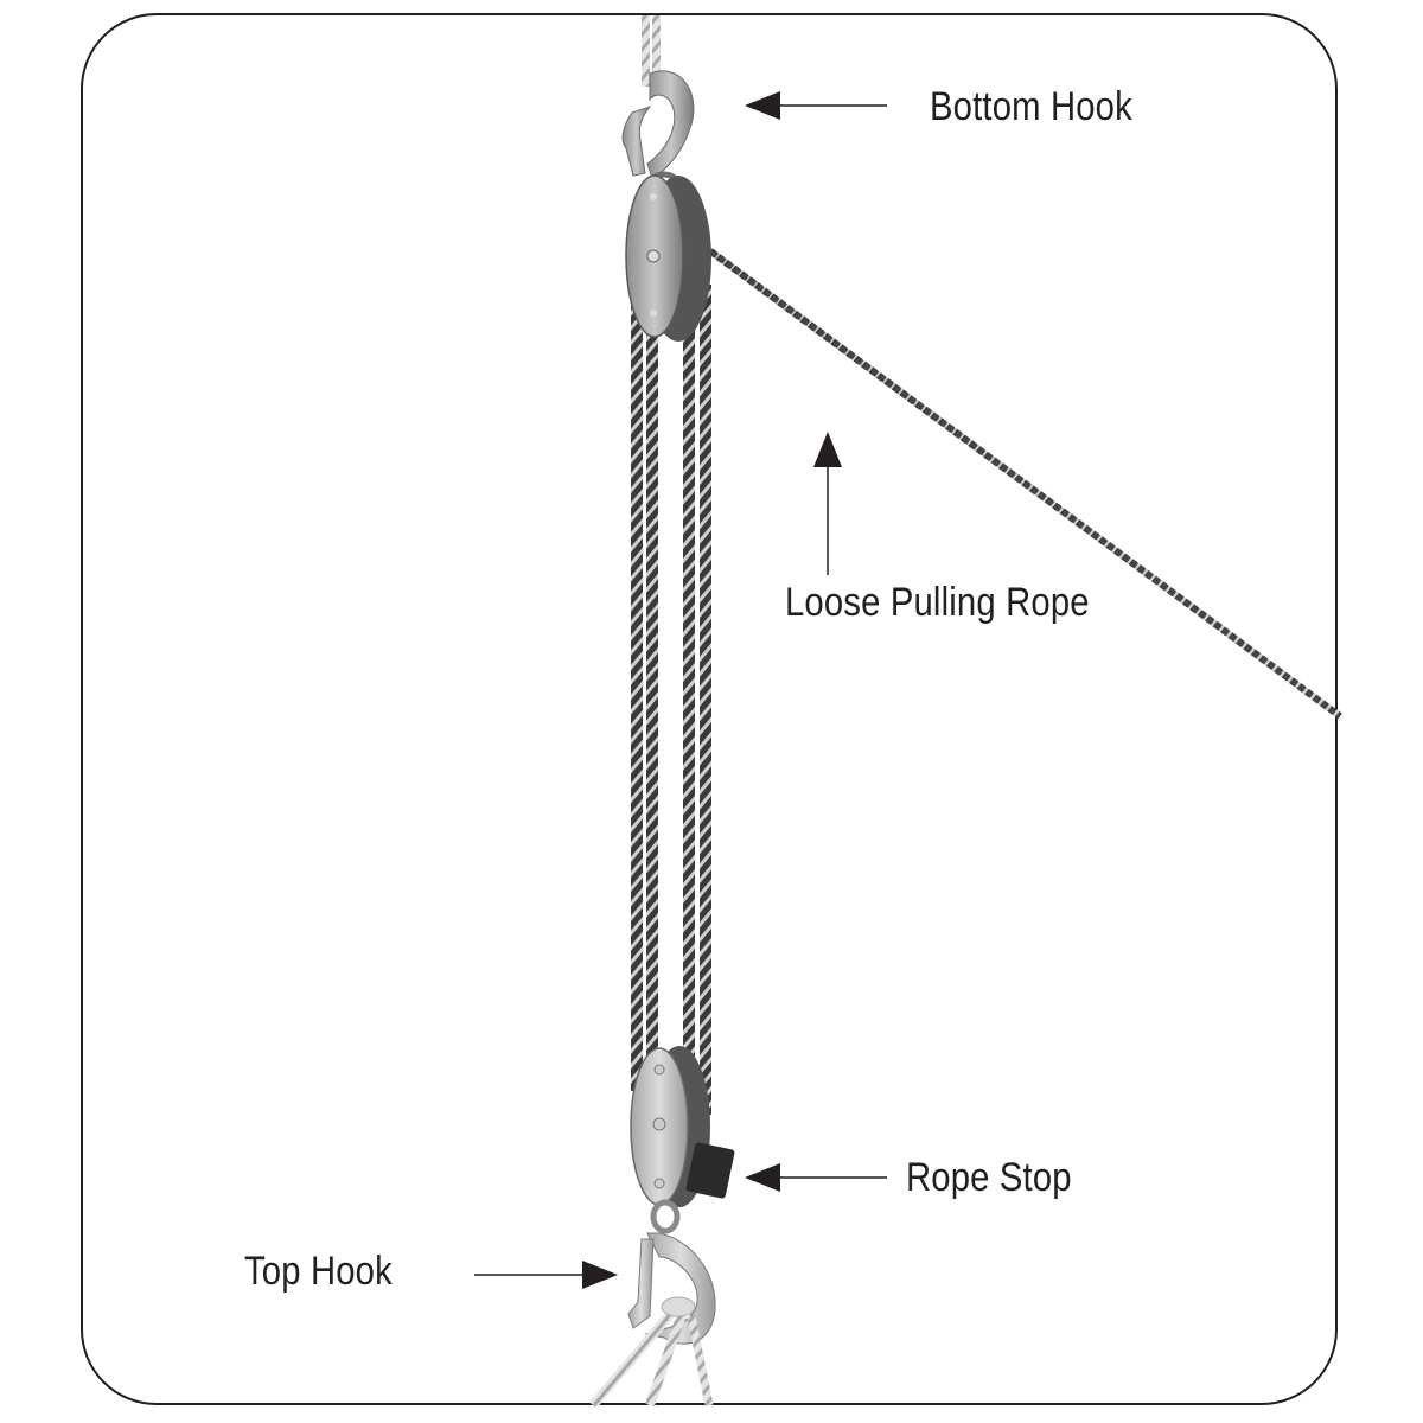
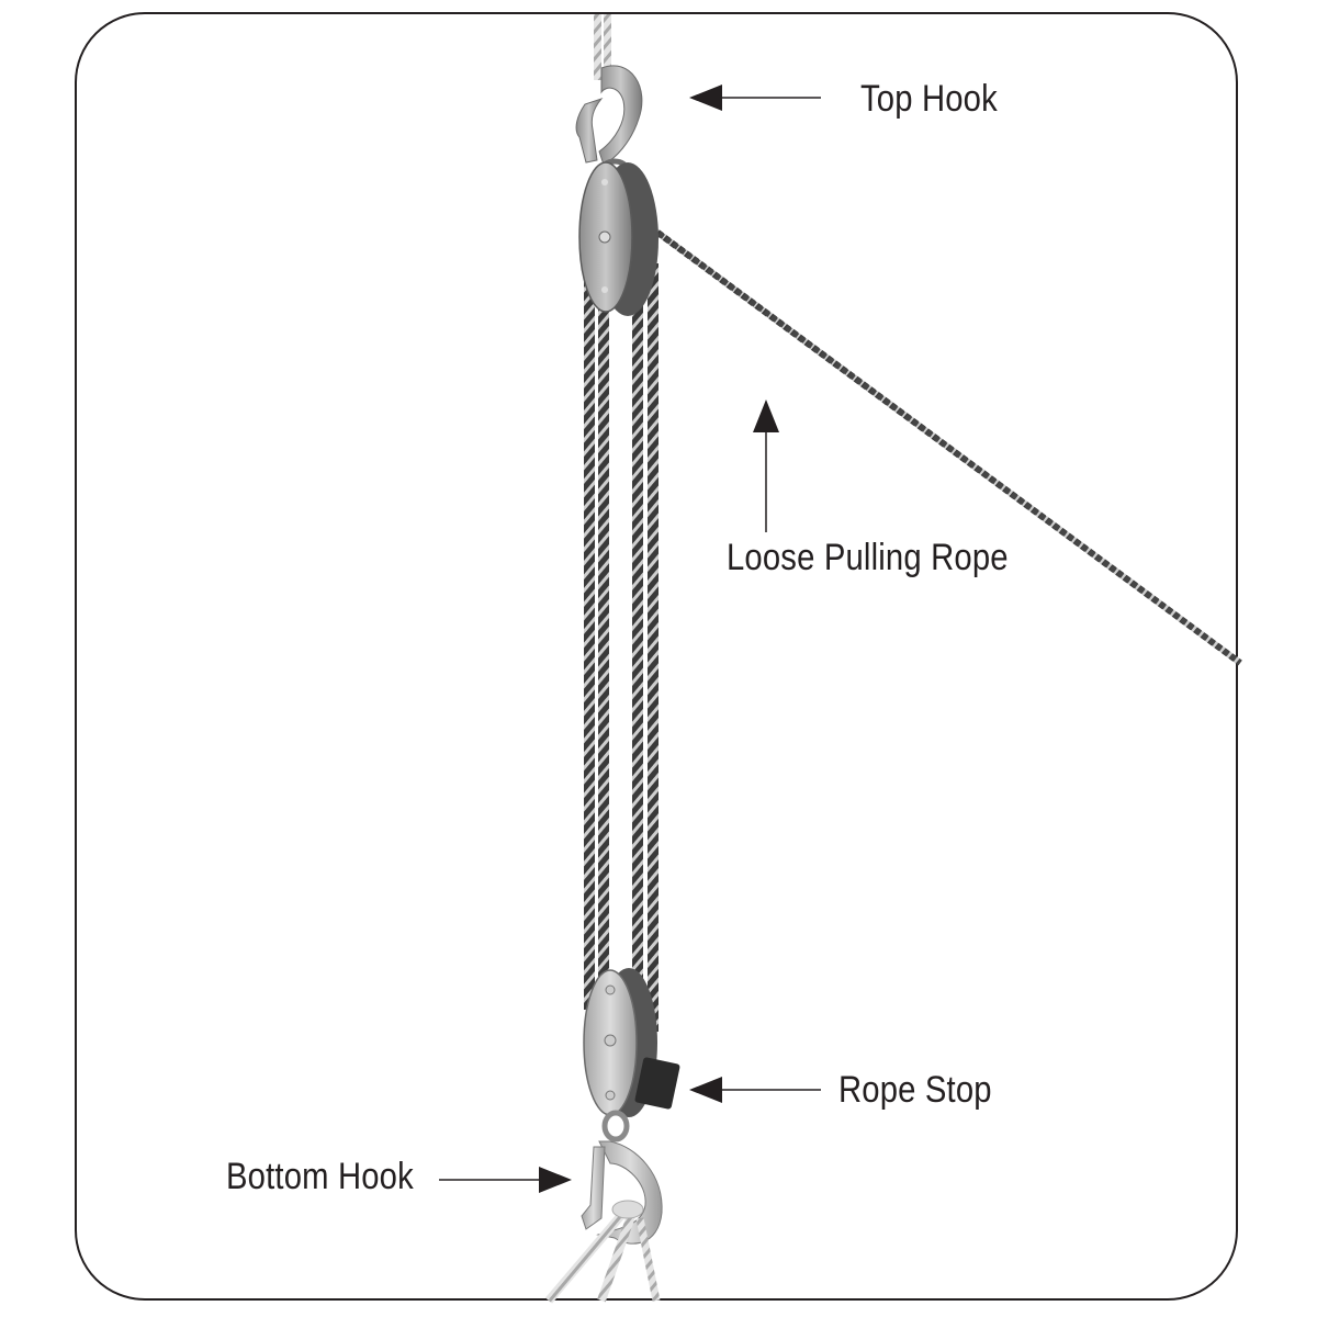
- Bottom Hook
+ Top Hook
  Loose Pulling Rope
  Rope Stop
- Top Hook
+ Bottom Hook
